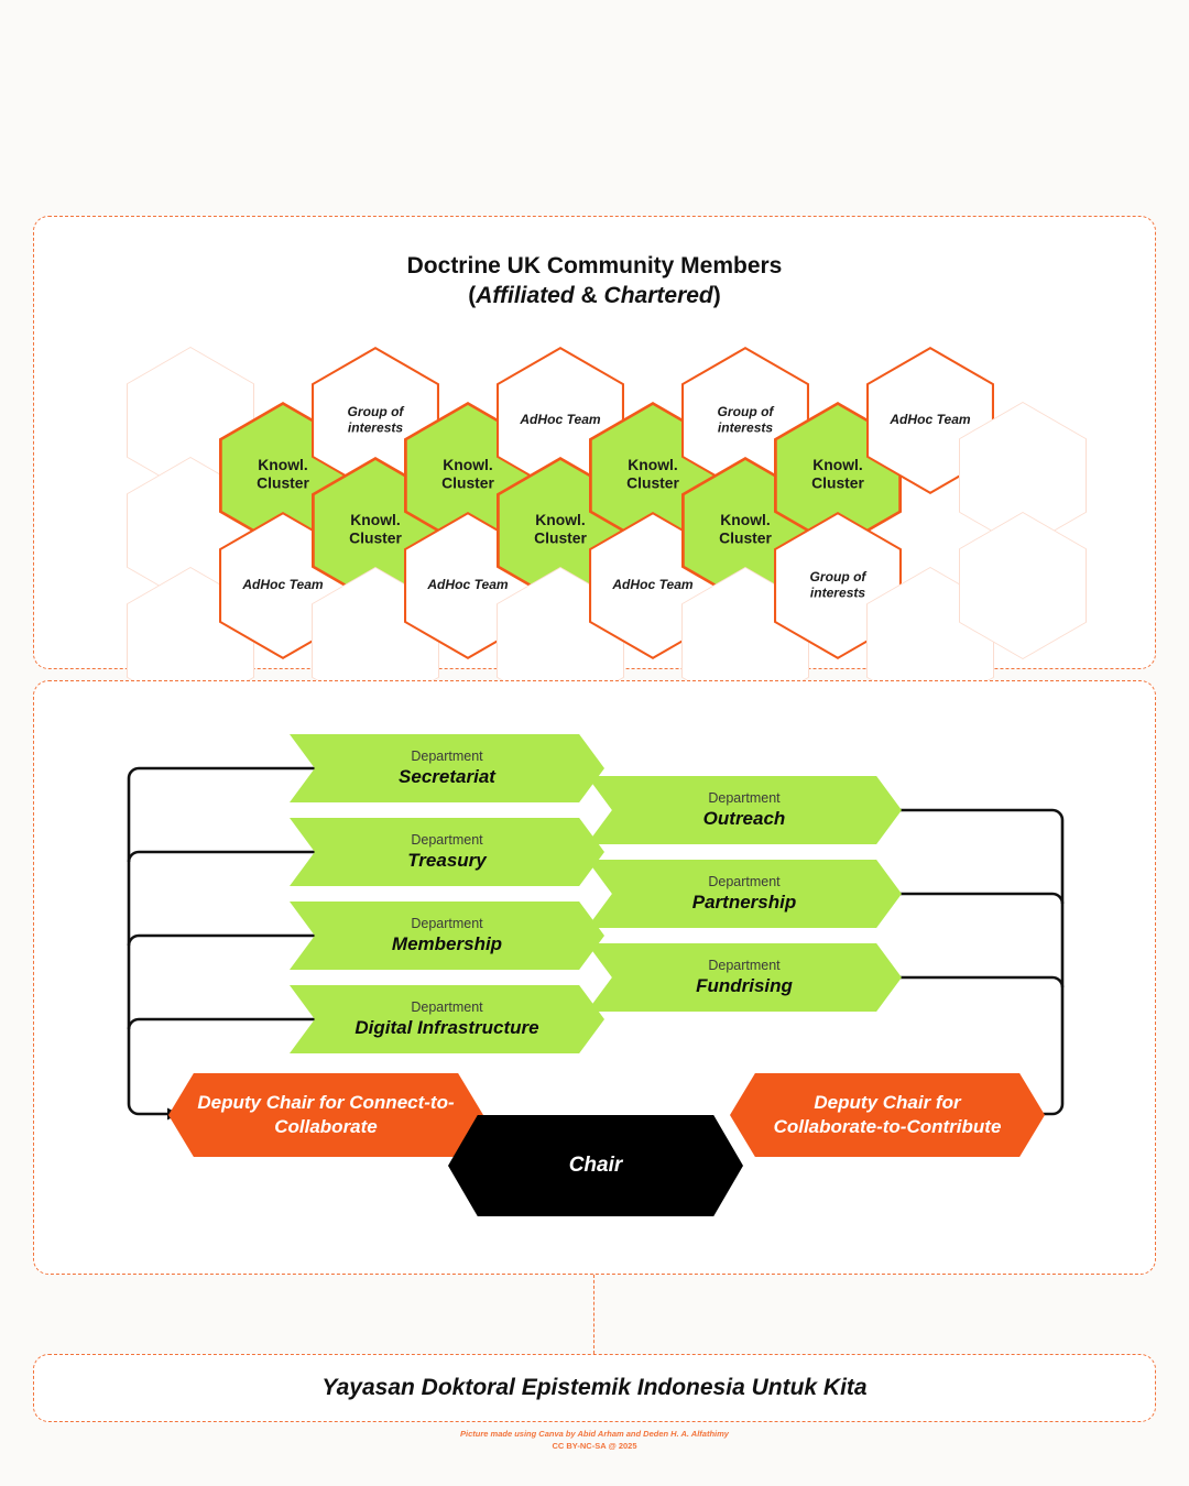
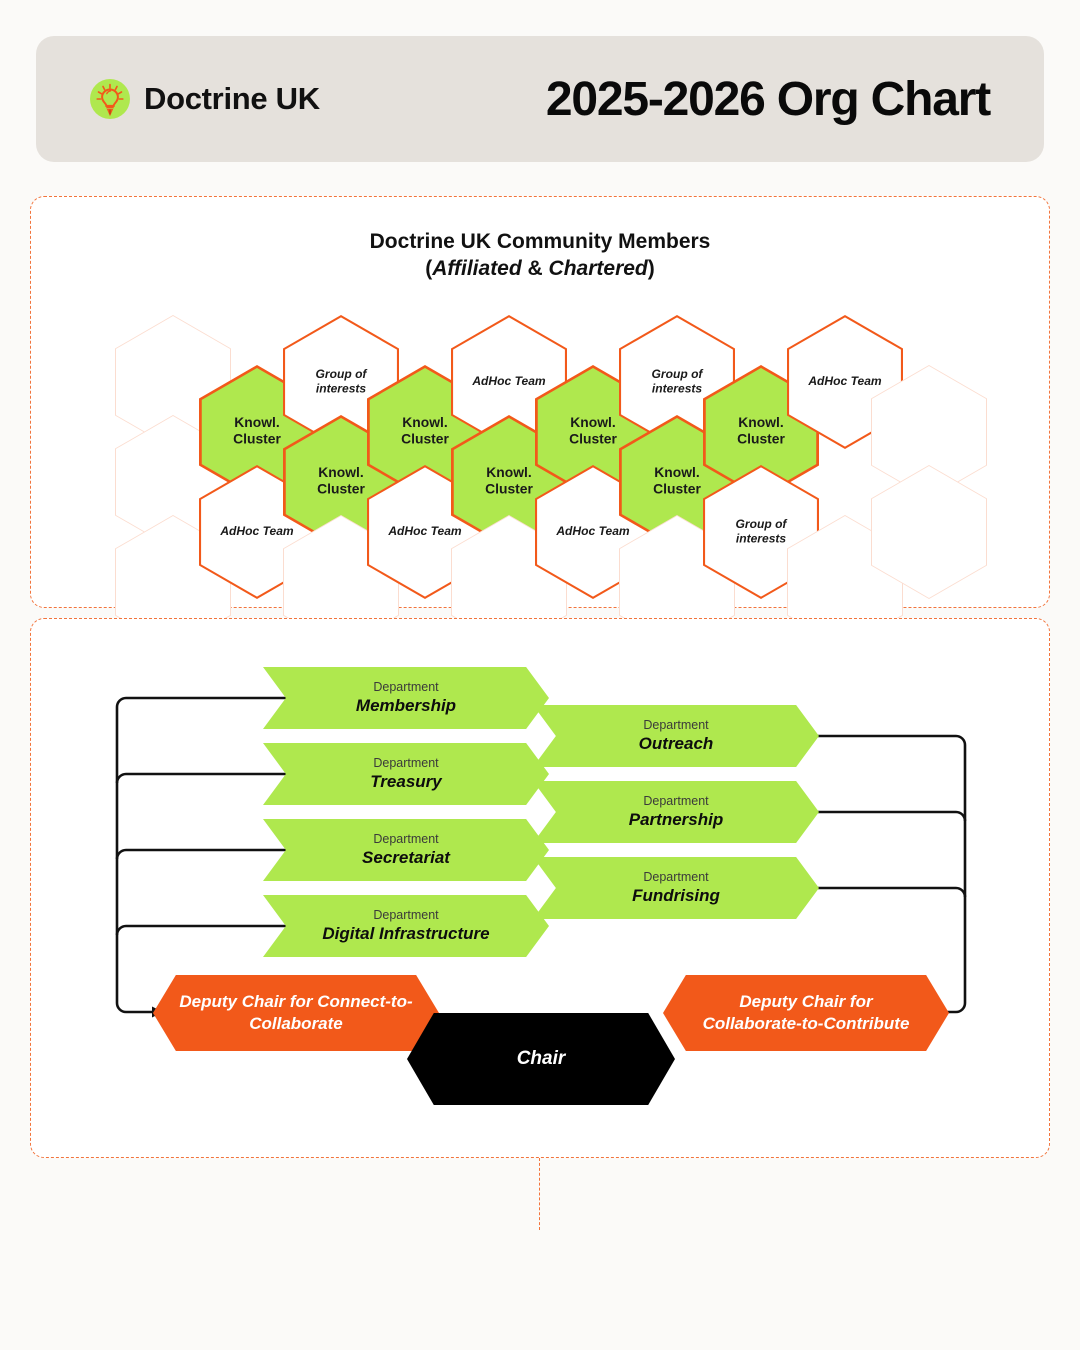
+ Doctrine UK
+ 2025-2026 Org Chart
  Doctrine UK Community Members
  (Affiliated & Chartered)
  Knowl. Cluster
  AdHoc Team
  Group of interests
  Knowl. Cluster
  Knowl. Cluster
  AdHoc Team
  AdHoc Team
  Knowl. Cluster
  Knowl. Cluster
  AdHoc Team
  Group of interests
  Knowl. Cluster
  Knowl. Cluster
  Group of interests
  AdHoc Team
  Department
- Secretariat
+ Membership
  Department
  Treasury
  Department
- Membership
+ Secretariat
  Department
  Digital Infrastructure
  Department
  Outreach
  Department
  Partnership
  Department
  Fundrising
  Deputy Chair for Connect-to-Collaborate
  Chair
  Deputy Chair for Collaborate-to-Contribute
- Yayasan Doktoral Epistemik Indonesia Untuk Kita
- Picture made using Canva by Abid Arham and Deden H. A. Alfathimy
- CC BY-NC-SA @ 2025
